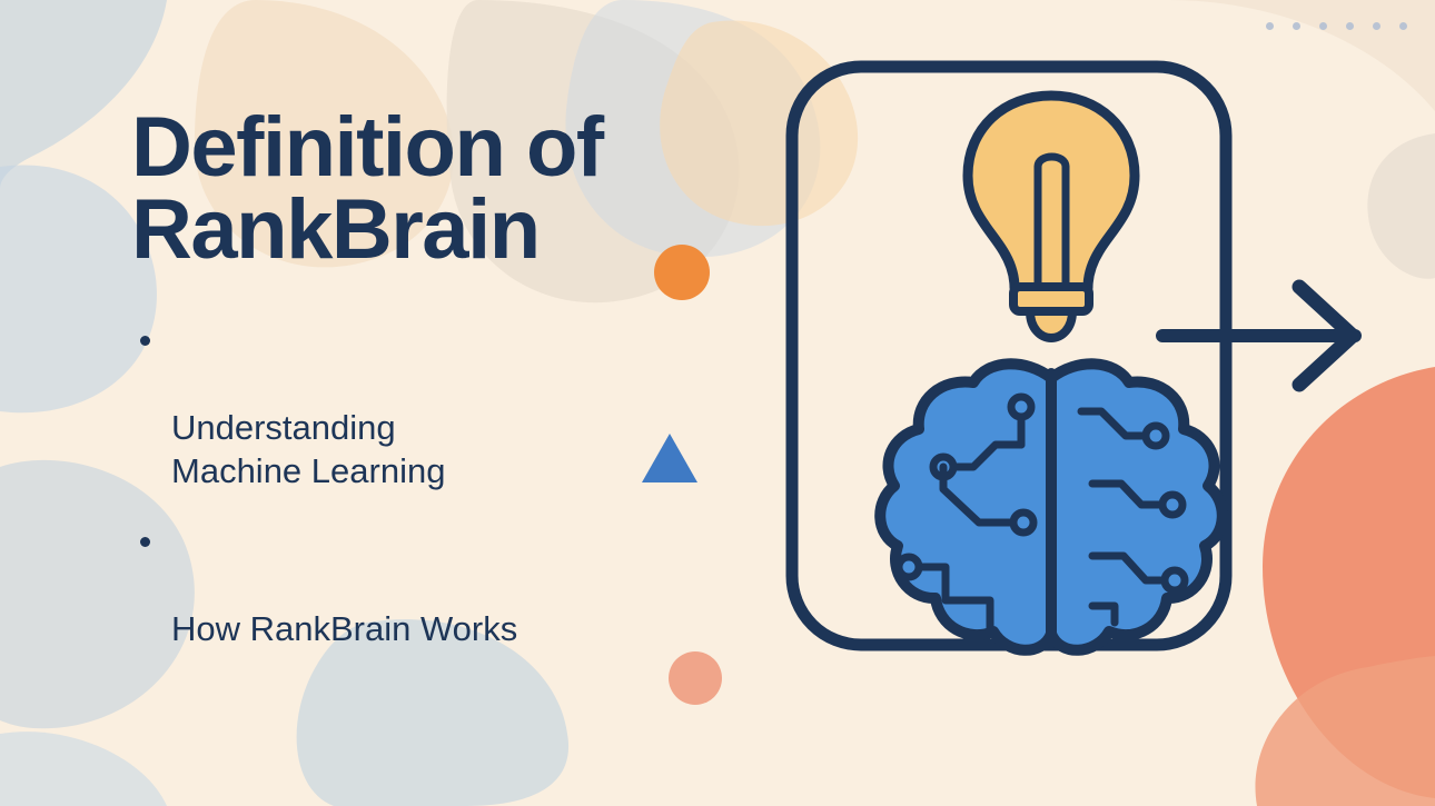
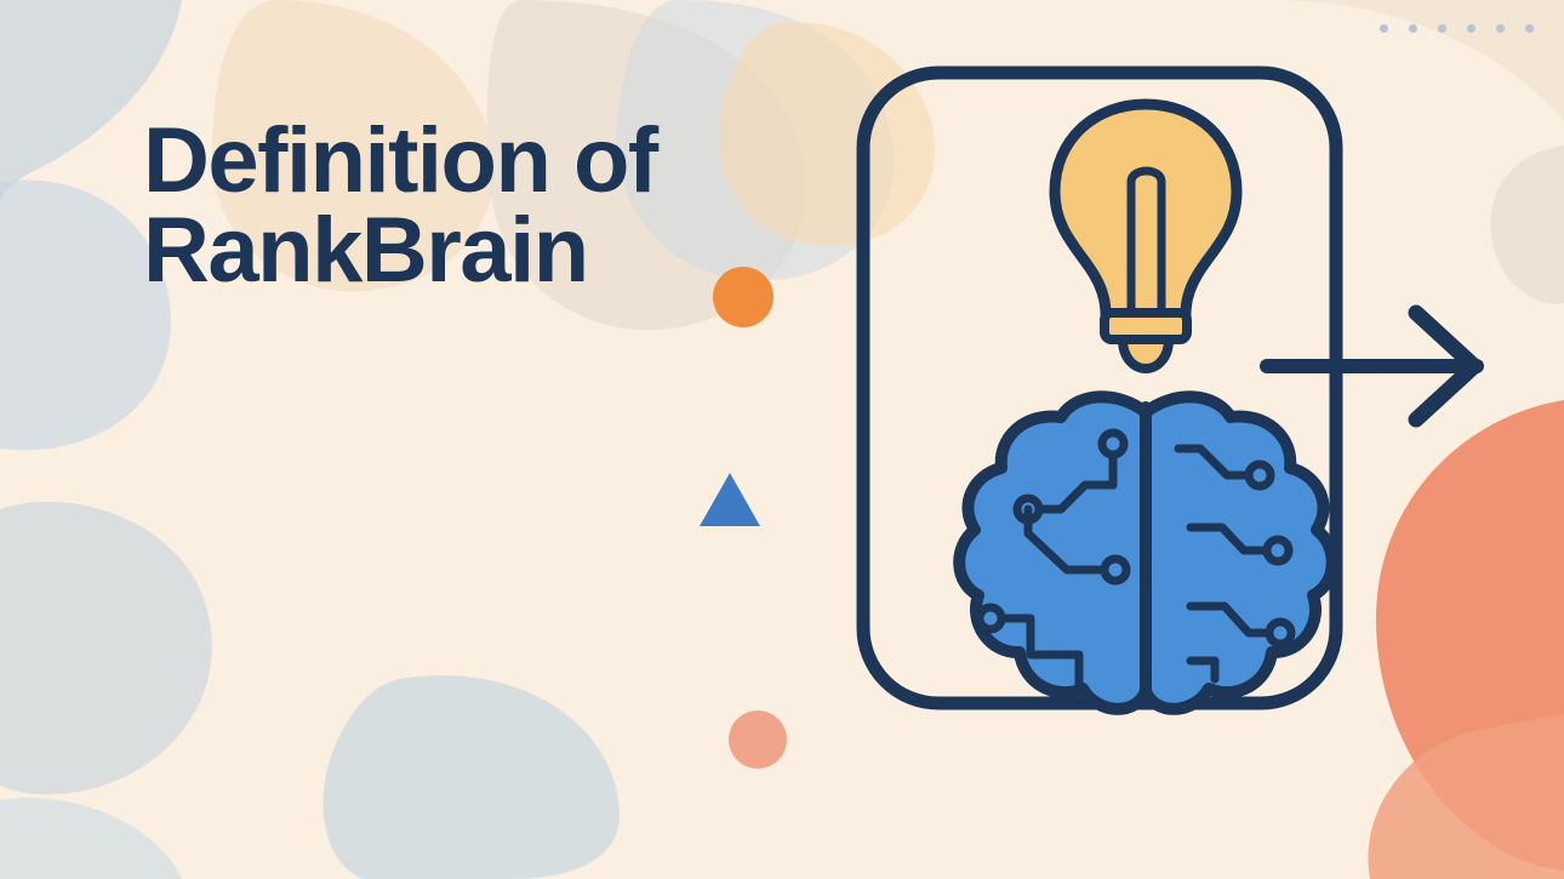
  Definition of
  RankBrain
- Understanding
- Machine Learning
- How RankBrain Works
